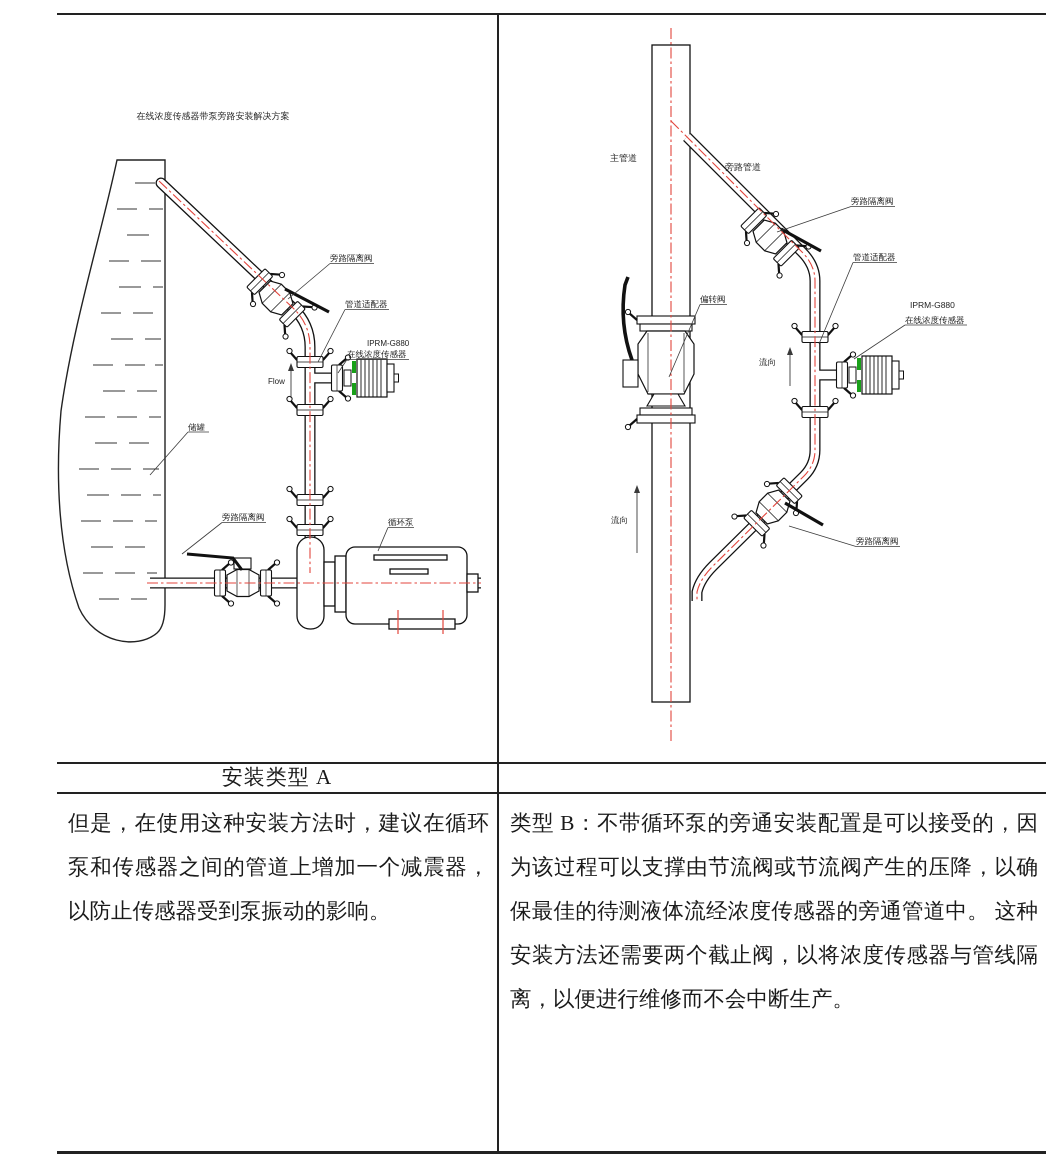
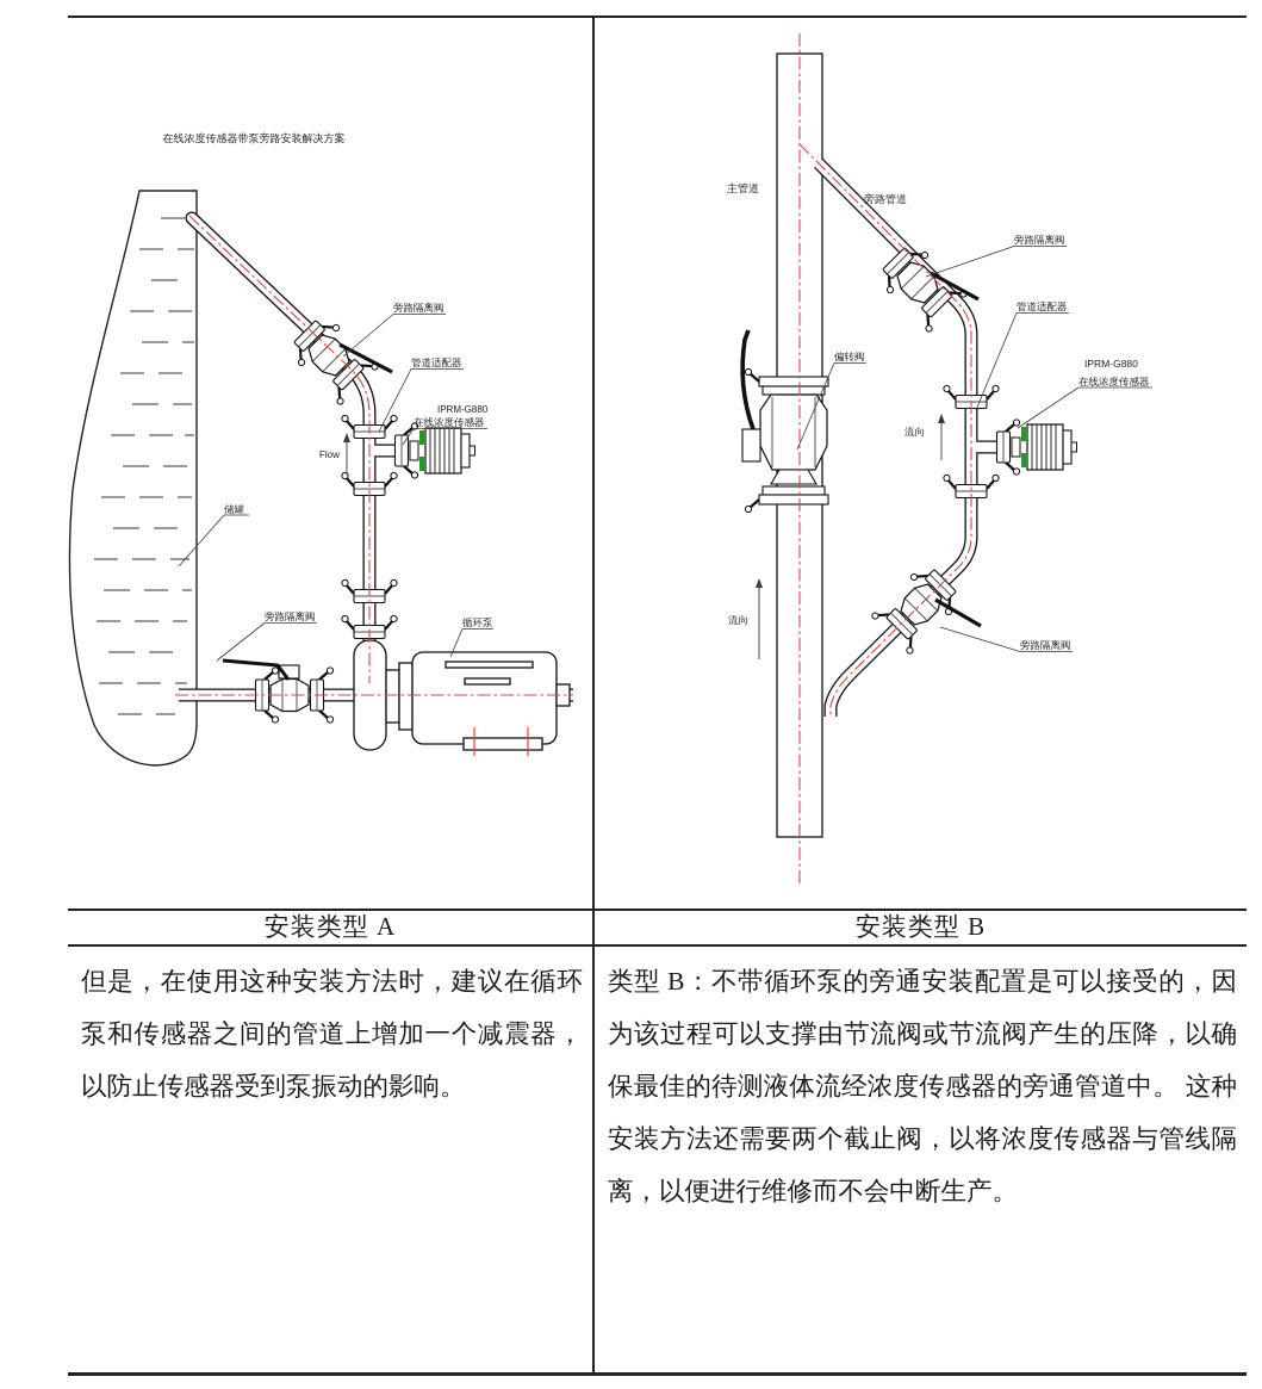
  在线浓度传感器带泵旁路安装解决方案
  旁路隔离阀
  管道适配器
  IPRM-G880
  在线浓度传感器
  Flow
  储罐
  旁路隔离阀
  循环泵
  主管道
  旁路管道
  旁路隔离阀
  管道适配器
  IPRM-G880
  在线浓度传感器
  偏转阀
  流向
  流向
  旁路隔离阀
  安装类型 A
+ 安装类型 B
  但是，在使用这种安装方法时，建议在循环泵和传感器之间的管道上增加一个减震器，以防止传感器受到泵振动的影响。
  类型 B：不带循环泵的旁通安装配置是可以接受的，因为该过程可以支撑由节流阀或节流阀产生的压降，以确保最佳的待测液体流经浓度传感器的旁通管道中。 这种安装方法还需要两个截止阀，以将浓度传感器与管线隔离，以便进行维修而不会中断生产。
